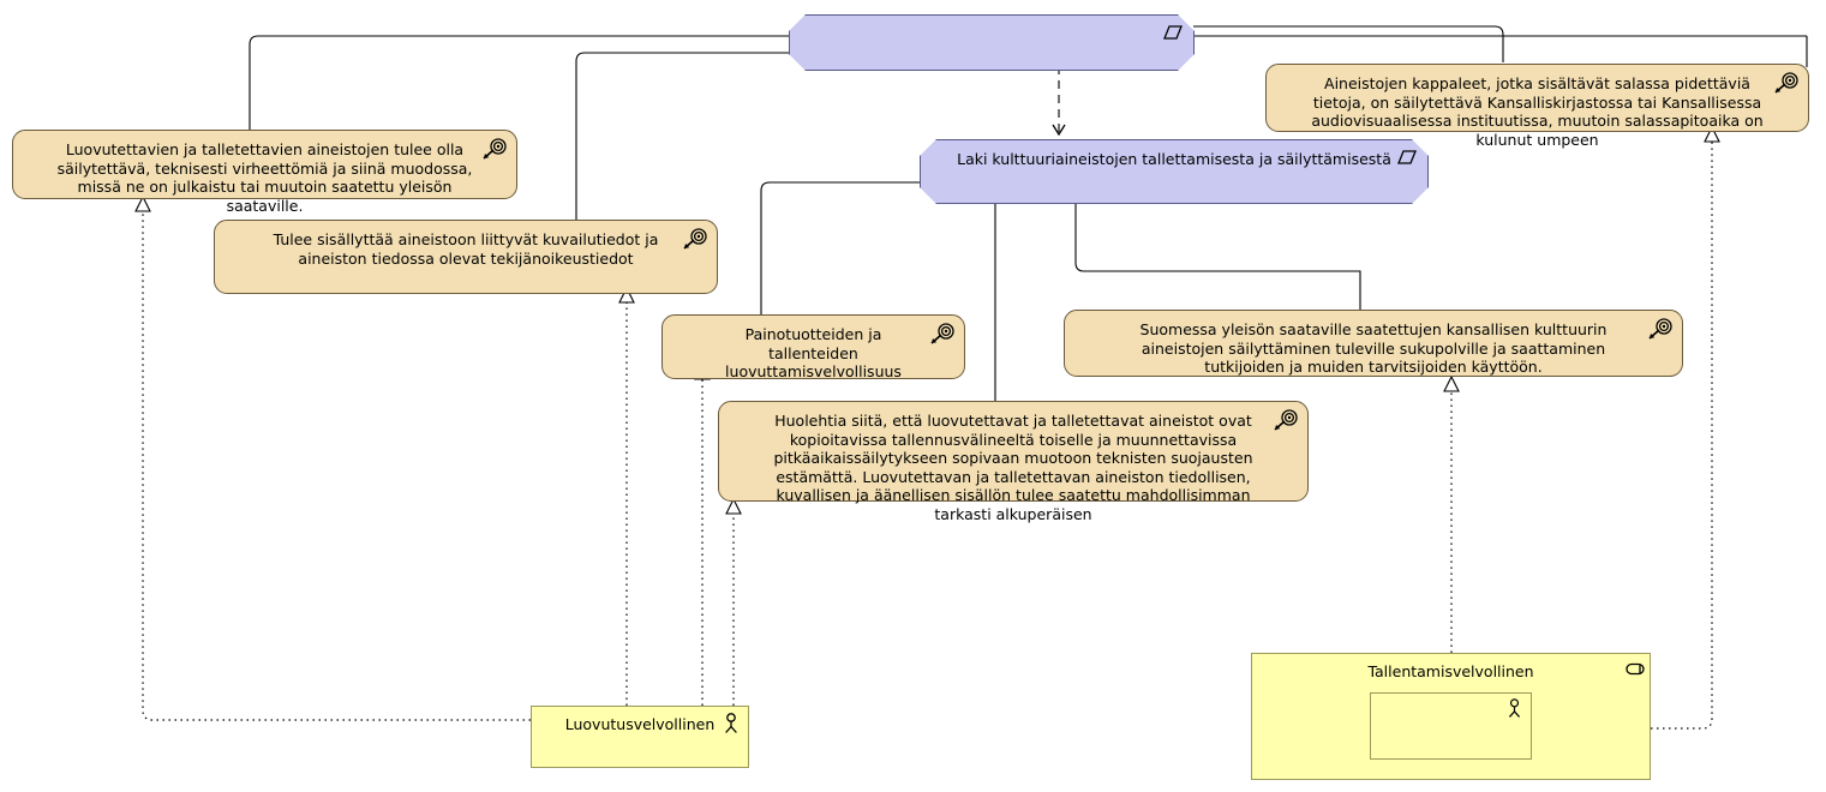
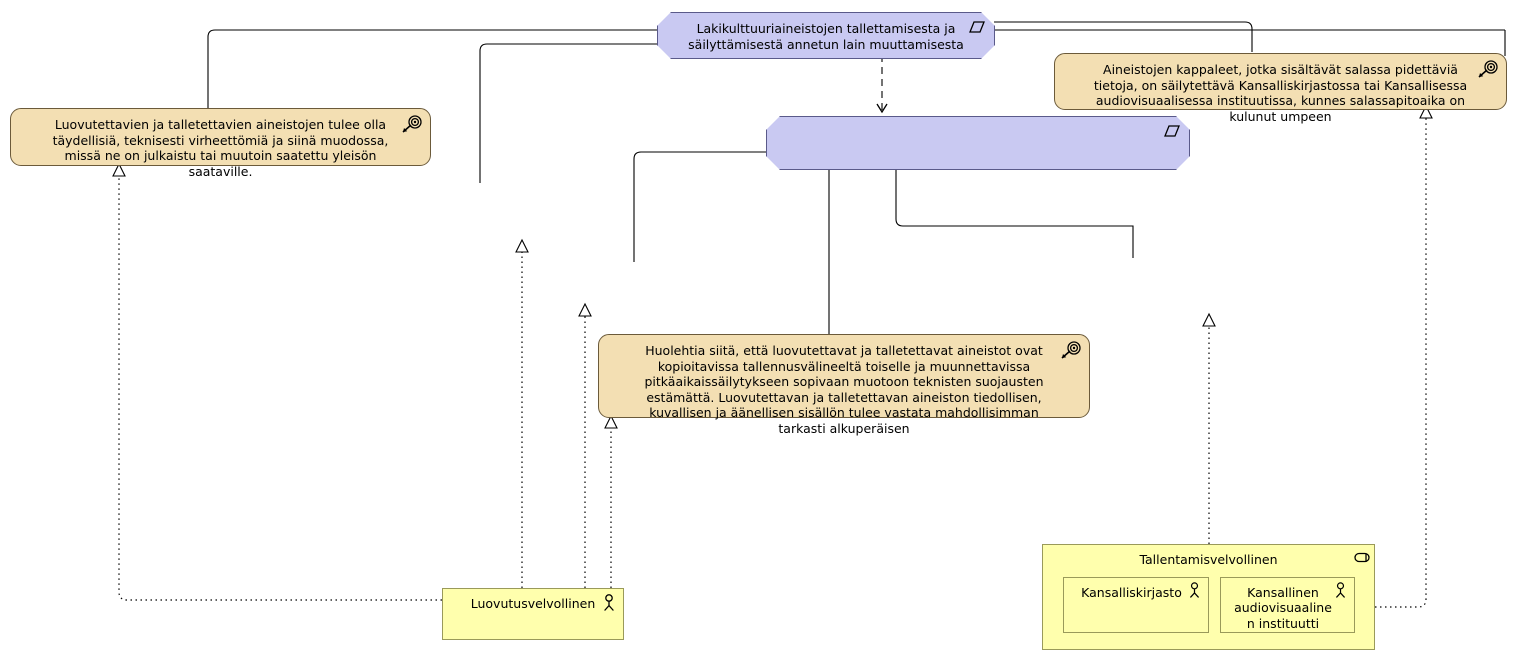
+ Lakikulttuuriaineistojen tallettamisesta ja säilyttämisestä annetun lain muuttamisesta
- Aineistojen kappaleet, jotka sisältävät salassa pidettäviä tietoja, on säilytettävä Kansalliskirjastossa tai Kansallisessa audiovisuaalisessa instituutissa, muutoin salassapitoaika on kulunut umpeen
+ Aineistojen kappaleet, jotka sisältävät salassa pidettäviä tietoja, on säilytettävä Kansalliskirjastossa tai Kansallisessa audiovisuaalisessa instituutissa, kunnes salassapitoaika on kulunut umpeen
- Luovutettavien ja talletettavien aineistojen tulee olla säilytettävä, teknisesti virheettömiä ja siinä muodossa, missä ne on julkaistu tai muutoin saatettu yleisön saataville.
+ Luovutettavien ja talletettavien aineistojen tulee olla täydellisiä, teknisesti virheettömiä ja siinä muodossa, missä ne on julkaistu tai muutoin saatettu yleisön saataville.
- Laki kulttuuriaineistojen tallettamisesta ja säilyttämisestä
- Tulee sisällyttää aineistoon liittyvät kuvailutiedot ja aineiston tiedossa olevat tekijänoikeustiedot
- Painotuotteiden ja tallenteiden luovuttamisvelvollisuus
- Suomessa yleisön saataville saatettujen kansallisen kulttuurin aineistojen säilyttäminen tuleville sukupolville ja saattaminen tutkijoiden ja muiden tarvitsijoiden käyttöön.
- Huolehtia siitä, että luovutettavat ja talletettavat aineistot ovat kopioitavissa tallennusvälineeltä toiselle ja muunnettavissa pitkäaikaissäilytykseen sopivaan muotoon teknisten suojausten estämättä. Luovutettavan ja talletettavan aineiston tiedollisen, kuvallisen ja äänellisen sisällön tulee saatettu mahdollisimman tarkasti alkuperäisen
+ Huolehtia siitä, että luovutettavat ja talletettavat aineistot ovat kopioitavissa tallennusvälineeltä toiselle ja muunnettavissa pitkäaikaissäilytykseen sopivaan muotoon teknisten suojausten estämättä. Luovutettavan ja talletettavan aineiston tiedollisen, kuvallisen ja äänellisen sisällön tulee vastata mahdollisimman tarkasti alkuperäisen
  Luovutusvelvollinen
  Tallentamisvelvollinen
+ Kansalliskirjasto
+ Kansallinen audiovisuaaline n instituutti
